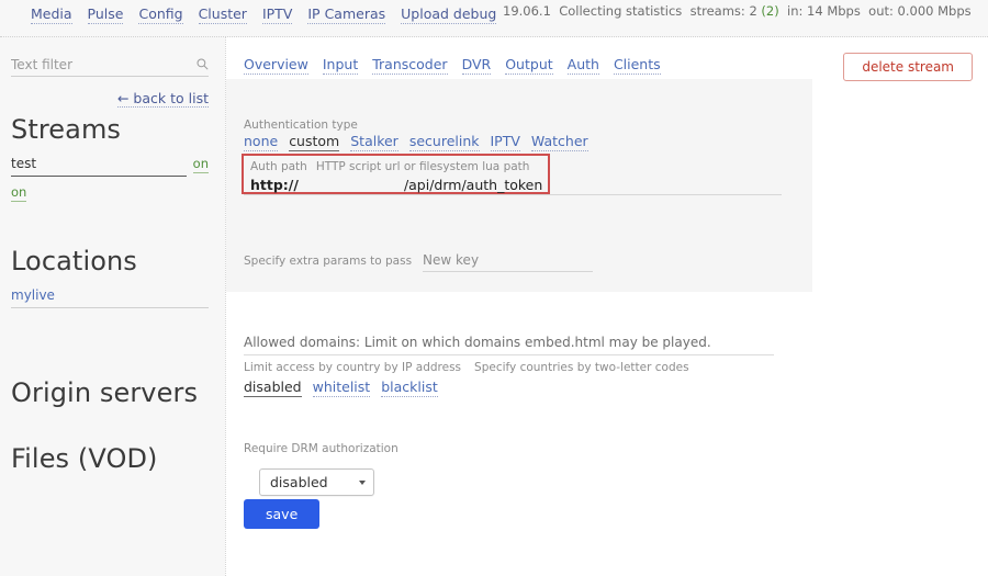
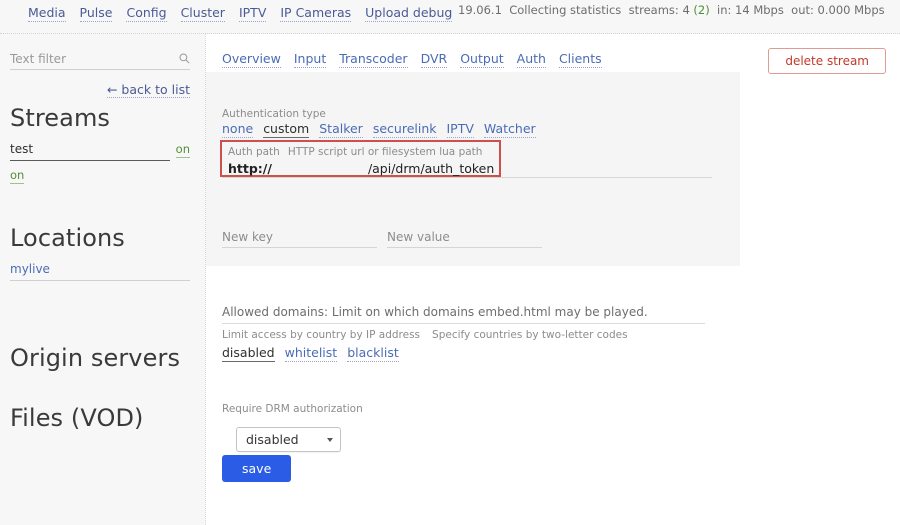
  Media
  Pulse
  Config
  Cluster
  IPTV
  IP Cameras
  Upload debug
- 19.06.1 Collecting statistics streams: 2 (2) in: 14 Mbps out: 0.000 Mbps
+ 19.06.1 Collecting statistics streams: 4 (2) in: 14 Mbps out: 0.000 Mbps
  Text filter
  ← back to list
  Streams
  test
  on
  on
  Locations
  mylive
  Origin servers
  Files (VOD)
  Overview
  Input
  Transcoder
  DVR
  Output
  Auth
  Clients
  delete stream
  Authentication type
  none
  custom
  Stalker
  securelink
  IPTV
  Watcher
  Auth path
  HTTP script url or filesystem lua path
  http://
  /api/drm/auth_token
- Specify extra params to pass
  New key
+ New value
  Allowed domains: Limit on which domains embed.html may be played.
  Limit access by country by IP address
  Specify countries by two-letter codes
  disabled
  whitelist
  blacklist
  Require DRM authorization
  disabled
  save
